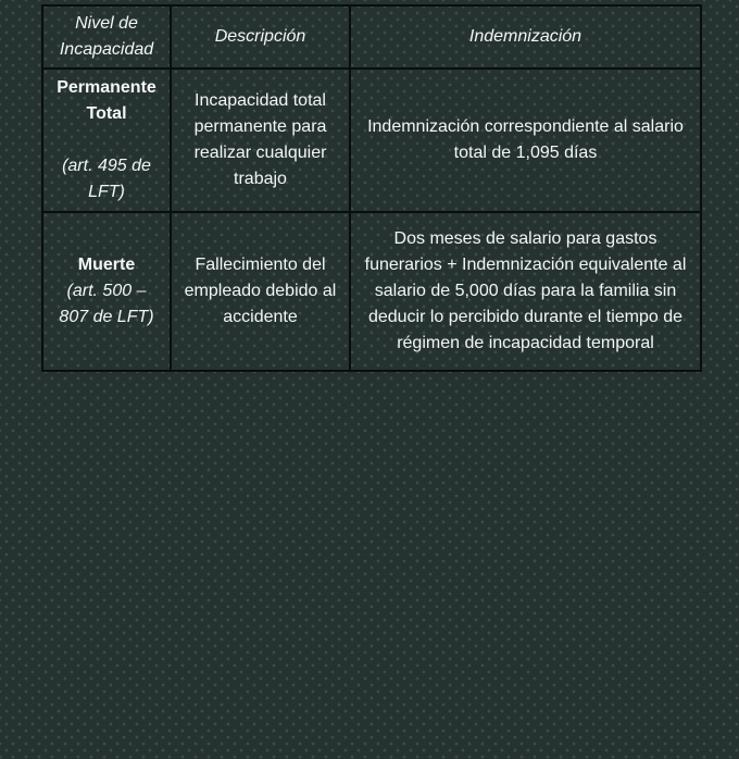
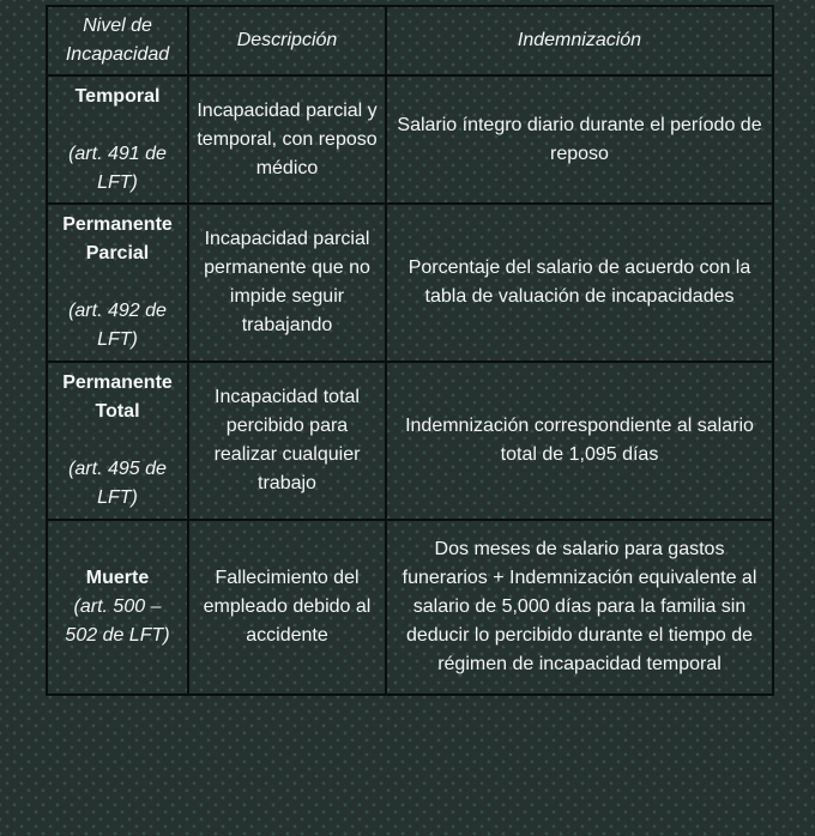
  Nivel de Incapacidad	Descripción	Indemnización
+ Temporal (art. 491 de LFT)	Incapacidad parcial y temporal, con reposo médico	Salario íntegro diario durante el período de reposo
+ Permanente Parcial (art. 492 de LFT)	Incapacidad parcial permanente que no impide seguir trabajando	Porcentaje del salario de acuerdo con la tabla de valuación de incapacidades
- Permanente Total (art. 495 de LFT)	Incapacidad total permanente para realizar cualquier trabajo	Indemnización correspondiente al salario total de 1,095 días
+ Permanente Total (art. 495 de LFT)	Incapacidad total percibido para realizar cualquier trabajo	Indemnización correspondiente al salario total de 1,095 días
- Muerte (art. 500 – 807 de LFT)	Fallecimiento del empleado debido al accidente	Dos meses de salario para gastos funerarios + Indemnización equivalente al salario de 5,000 días para la familia sin deducir lo percibido durante el tiempo de régimen de incapacidad temporal
+ Muerte (art. 500 – 502 de LFT)	Fallecimiento del empleado debido al accidente	Dos meses de salario para gastos funerarios + Indemnización equivalente al salario de 5,000 días para la familia sin deducir lo percibido durante el tiempo de régimen de incapacidad temporal
